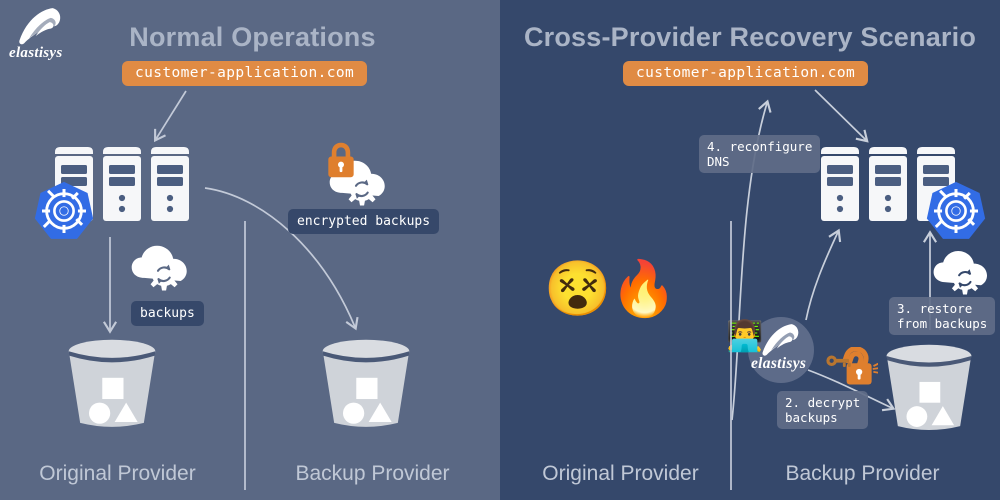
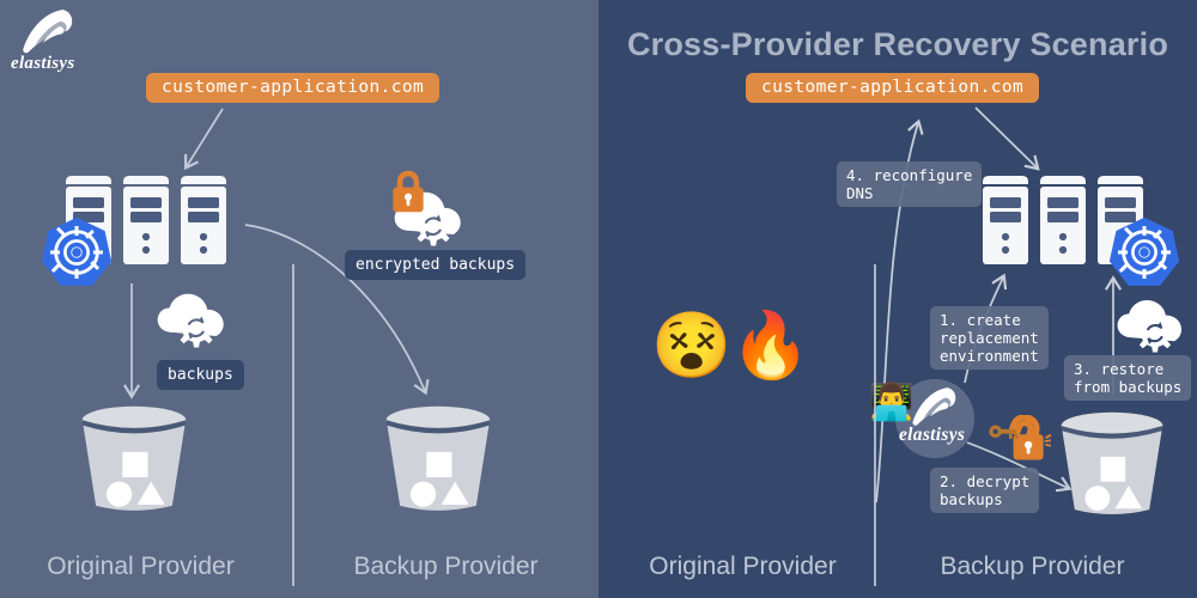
  👨‍💻
  elastisys
  elastisys
- Normal Operations
  Cross-Provider Recovery Scenario
  customer-application.com
  customer-application.com
  encrypted backups
  backups
  4. reconfigure
  DNS
+ 1. create
+ replacement
+ environment
  3. restore
  from backups
  2. decrypt
  backups
  😵
  🔥
  Original Provider
  Backup Provider
  Original Provider
  Backup Provider
